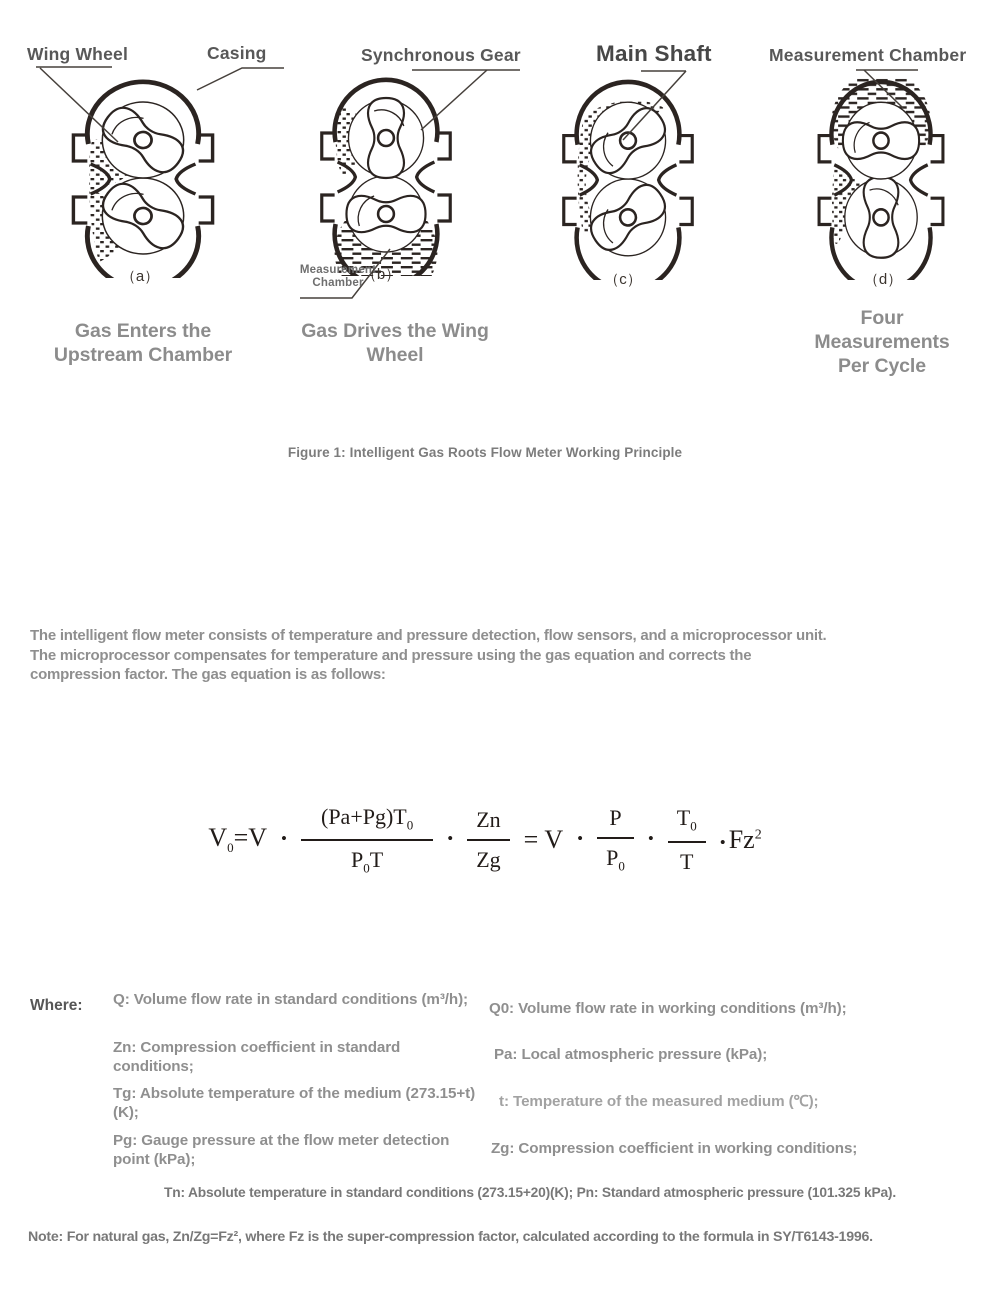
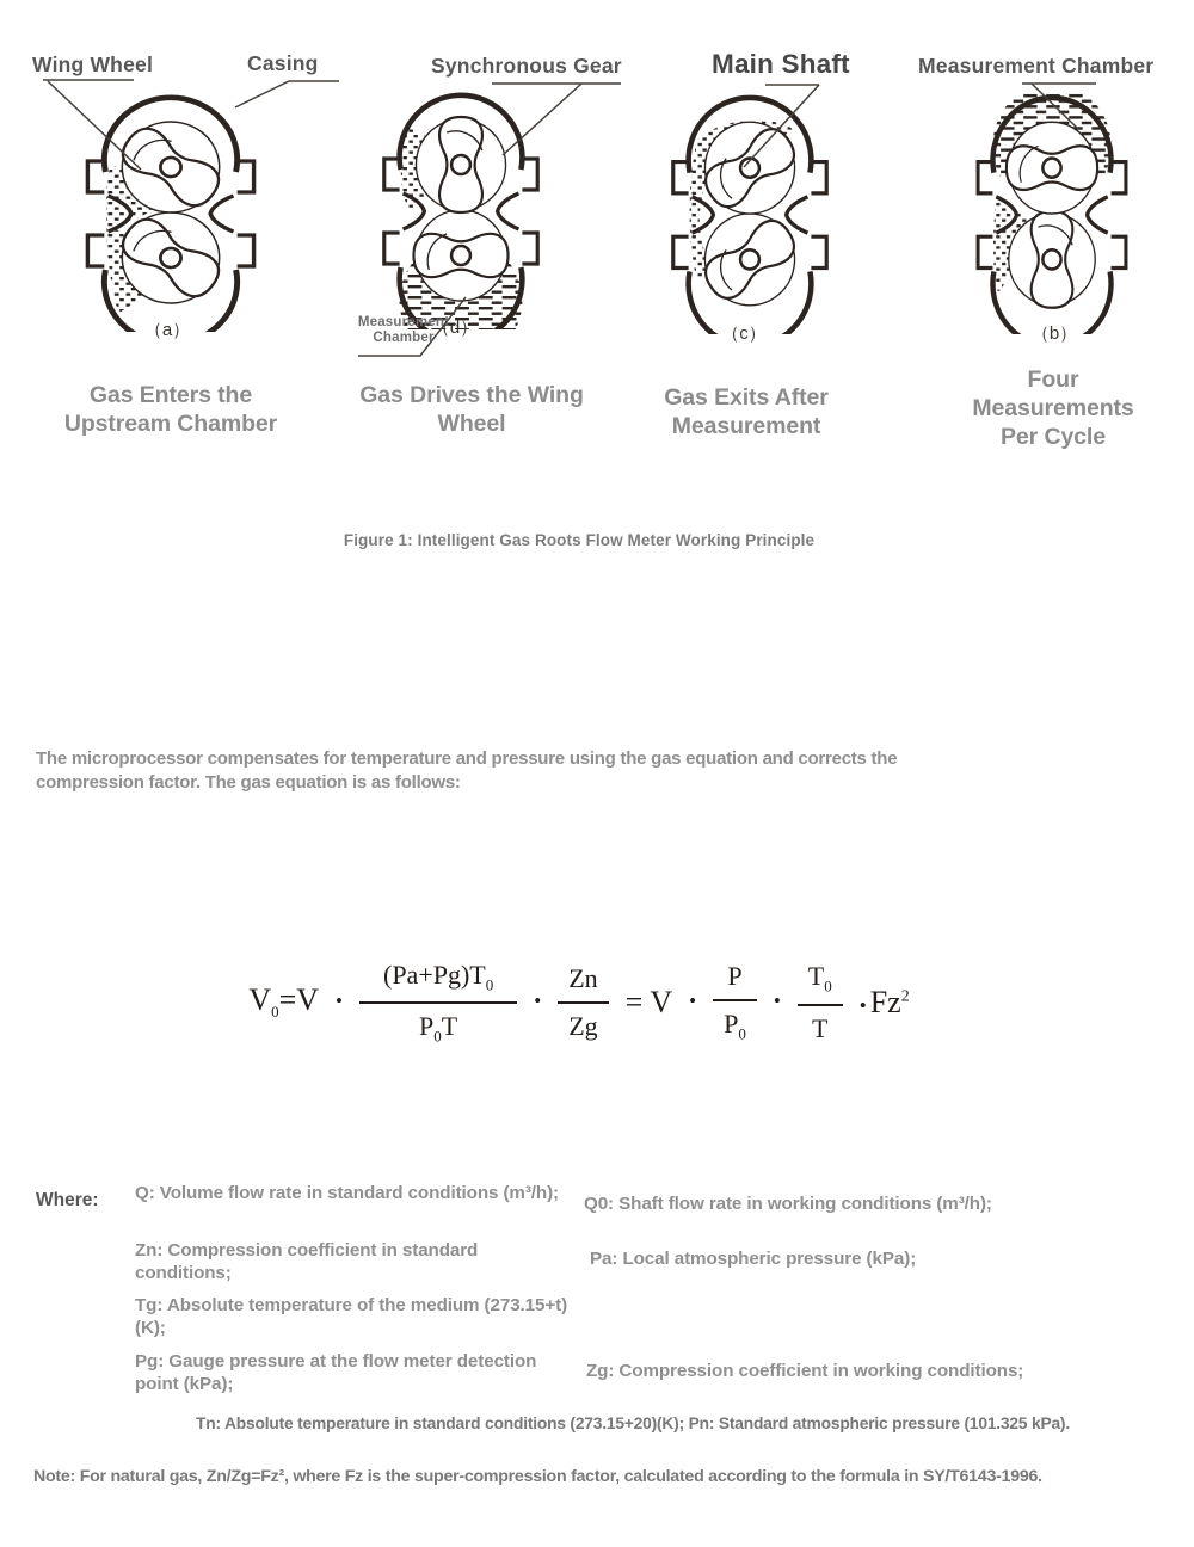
  Wing Wheel
  Casing
  Synchronous Gear
  Main Shaft
  Measurement Chamber
  Measurement
  Chamber
  （a）
- （b）
+ （d）
  （c）
- （d）
+ （b）
  Gas Enters the Upstream Chamber
  Gas Drives the Wing Wheel
+ Gas Exits After Measurement
  Four Measurements Per Cycle
  Figure 1: Intelligent Gas Roots Flow Meter Working Principle
- The intelligent flow meter consists of temperature and pressure detection, flow sensors, and a microprocessor unit.
  The microprocessor compensates for temperature and pressure using the gas equation and corrects the
  compression factor. The gas equation is as follows:
  V0=V
  •
  (Pa+Pg)T0
  P0T
  •
  Zn
  Zg
  = V
  •
  P
  P0
  •
  T0
  T
  • Fz2
  Where:
  Q: Volume flow rate in standard conditions (m³/h);
  Zn: Compression coefficient in standard conditions;
  Tg: Absolute temperature of the medium (273.15+t)(K);
  Pg: Gauge pressure at the flow meter detection point (kPa);
- Q0: Volume flow rate in working conditions (m³/h);
+ Q0: Shaft flow rate in working conditions (m³/h);
  Pa: Local atmospheric pressure (kPa);
- t: Temperature of the measured medium (℃);
  Zg: Compression coefficient in working conditions;
  Tn: Absolute temperature in standard conditions (273.15+20)(K); Pn: Standard atmospheric pressure (101.325 kPa).
  Note: For natural gas, Zn/Zg=Fz², where Fz is the super-compression factor, calculated according to the formula in SY/T6143-1996.
